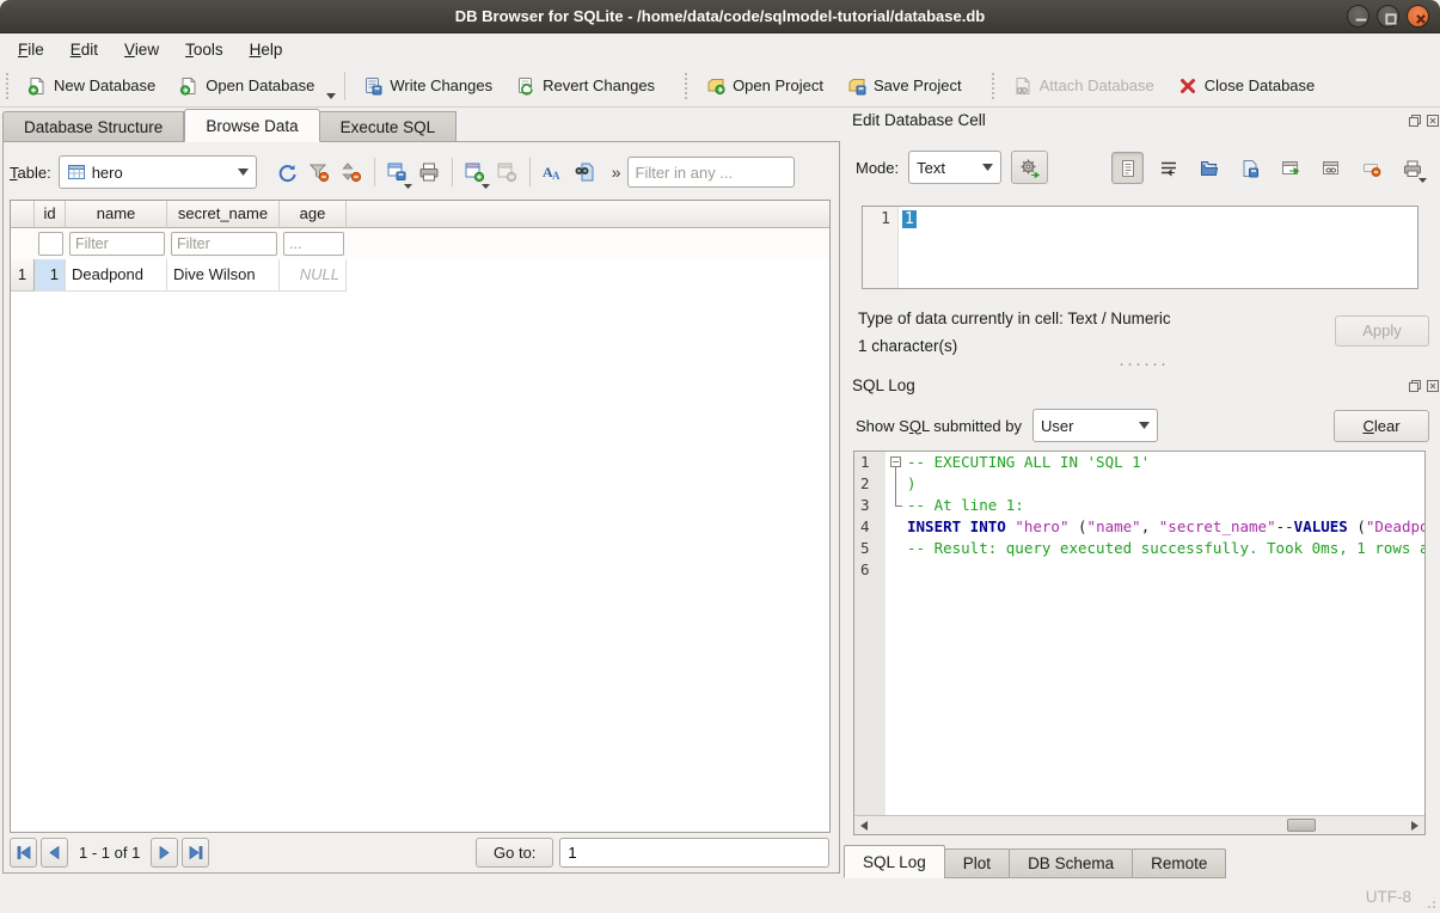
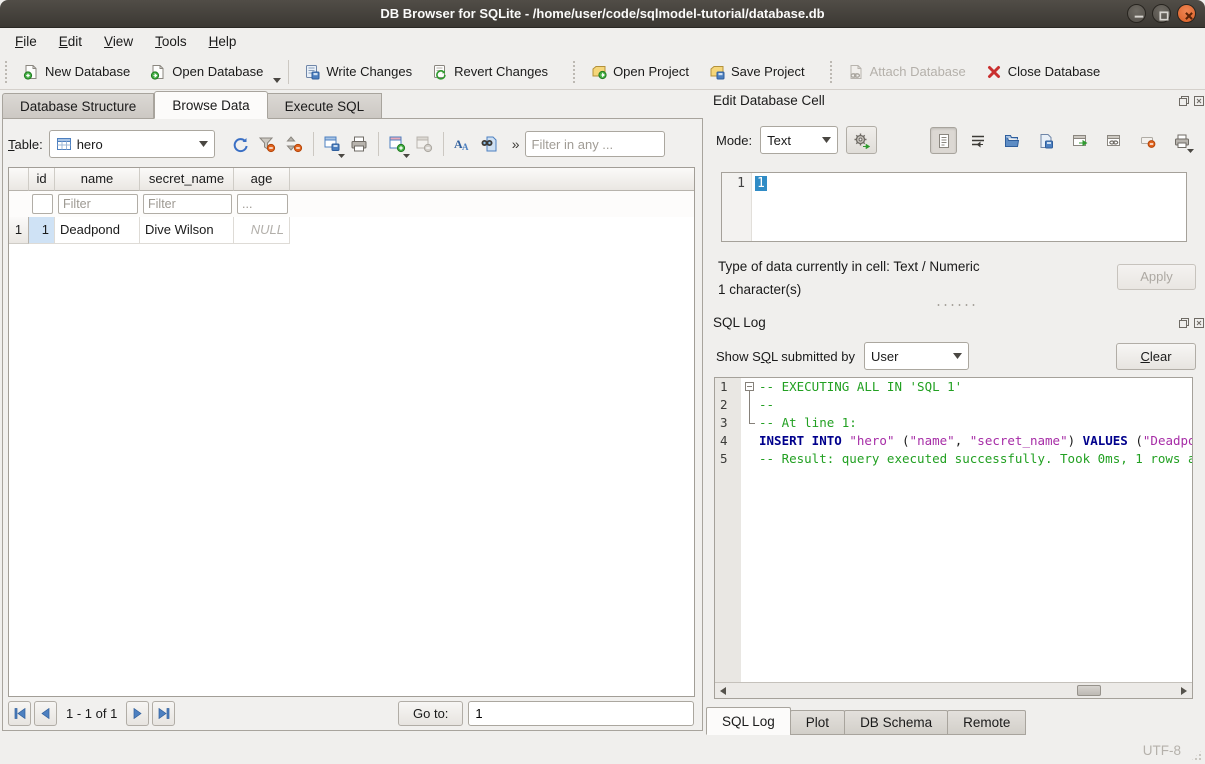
- DB Browser for SQLite - /home/data/code/sqlmodel-tutorial/database.db
+ DB Browser for SQLite - /home/user/code/sqlmodel-tutorial/database.db
  File
  Edit
  View
  Tools
  Help
  New Database
  Open Database
  Write Changes
  Revert Changes
  Open Project
  Save Project
  Attach Database
  Close Database
  Database Structure
  Browse Data
  Execute SQL
  Table:
  hero
  A
  A
  »
  Filter in any ...
  id
  name
  secret_name
  age
  Filter
  Filter
  ...
  1
  1
  Deadpond
  Dive Wilson
  NULL
  1 - 1 of 1
  Go to:
  1
  Edit Database Cell
  Mode:
  Text
  1
  1
  Type of data currently in cell: Text / Numeric
  1 character(s)
  Apply
  SQL Log
  Show SQL submitted by
  User
  Clear
  1
  -- EXECUTING ALL IN 'SQL 1'
  2
- )
+ --
  3
  -- At line 1:
  4
- INSERT INTO "hero" ("name", "secret_name"--VALUES ("Deadpo
+ INSERT INTO "hero" ("name", "secret_name") VALUES ("Deadpo
  5
  -- Result: query executed successfully. Took 0ms, 1 rows a
- 6
  SQL Log
  Plot
  DB Schema
  Remote
  UTF-8
